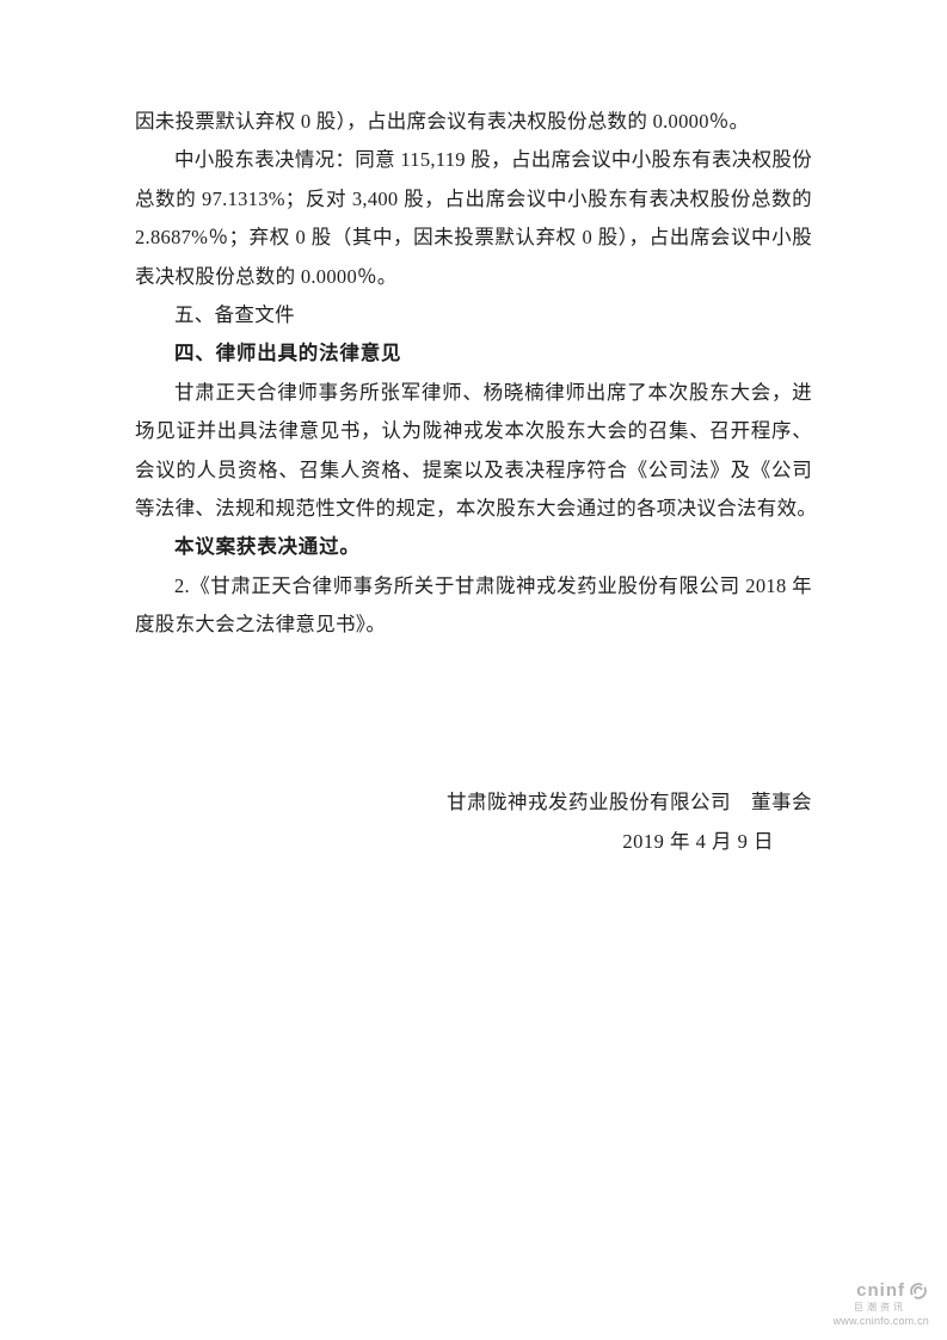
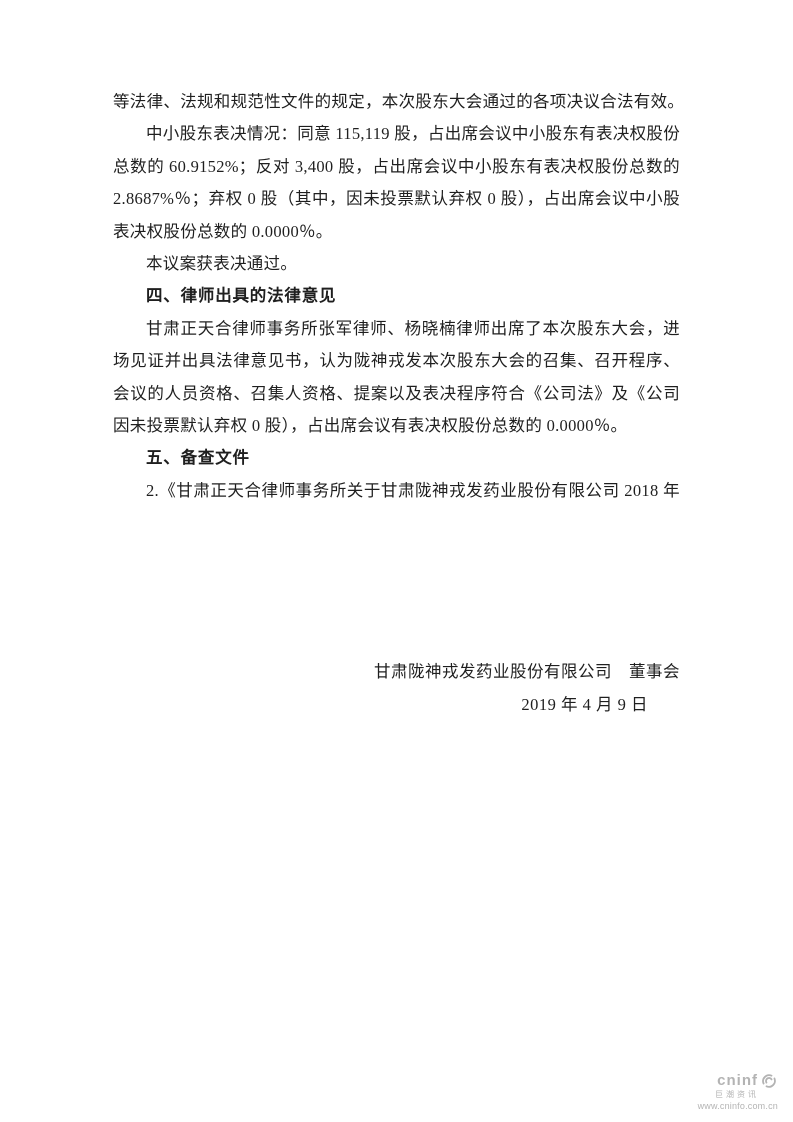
- 因未投票默认弃权 0 股），占出席会议有表决权股份总数的 0.0000％。
+ 等法律、法规和规范性文件的规定，本次股东大会通过的各项决议合法有效。
  中小股东表决情况：同意 115,119 股，占出席会议中小股东有表决权股份
- 总数的 97.1313%；反对 3,400 股，占出席会议中小股东有表决权股份总数的
+ 总数的 60.9152%；反对 3,400 股，占出席会议中小股东有表决权股份总数的
  2.8687%％；弃权 0 股（其中，因未投票默认弃权 0 股），占出席会议中小股
  表决权股份总数的 0.0000％。
- 五、备查文件
+ 本议案获表决通过。
  四、律师出具的法律意见
  甘肃正天合律师事务所张军律师、杨晓楠律师出席了本次股东大会，进
  场见证并出具法律意见书，认为陇神戎发本次股东大会的召集、召开程序、
  会议的人员资格、召集人资格、提案以及表决程序符合《公司法》及《公司
- 等法律、法规和规范性文件的规定，本次股东大会通过的各项决议合法有效。
+ 因未投票默认弃权 0 股），占出席会议有表决权股份总数的 0.0000％。
- 本议案获表决通过。
+ 五、备查文件
  2.《甘肃正天合律师事务所关于甘肃陇神戎发药业股份有限公司 2018 年
- 度股东大会之法律意见书》。
  甘肃陇神戎发药业股份有限公司 董事会
  2019 年 4 月 9 日
  cninf
  巨潮资讯
  www.cninfo.com.cn
